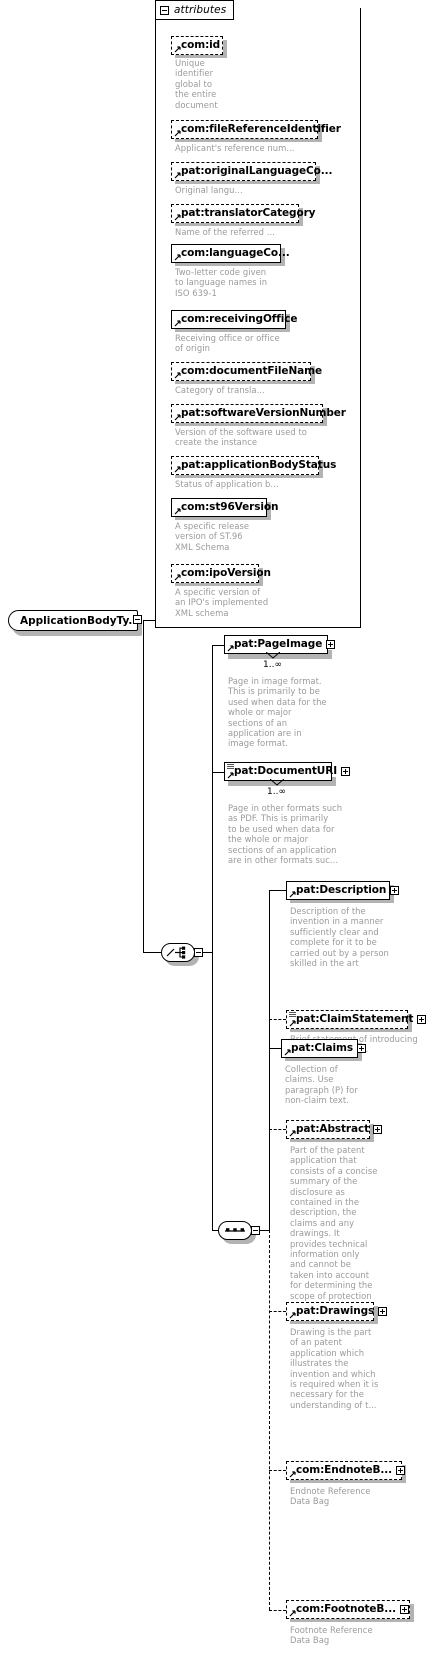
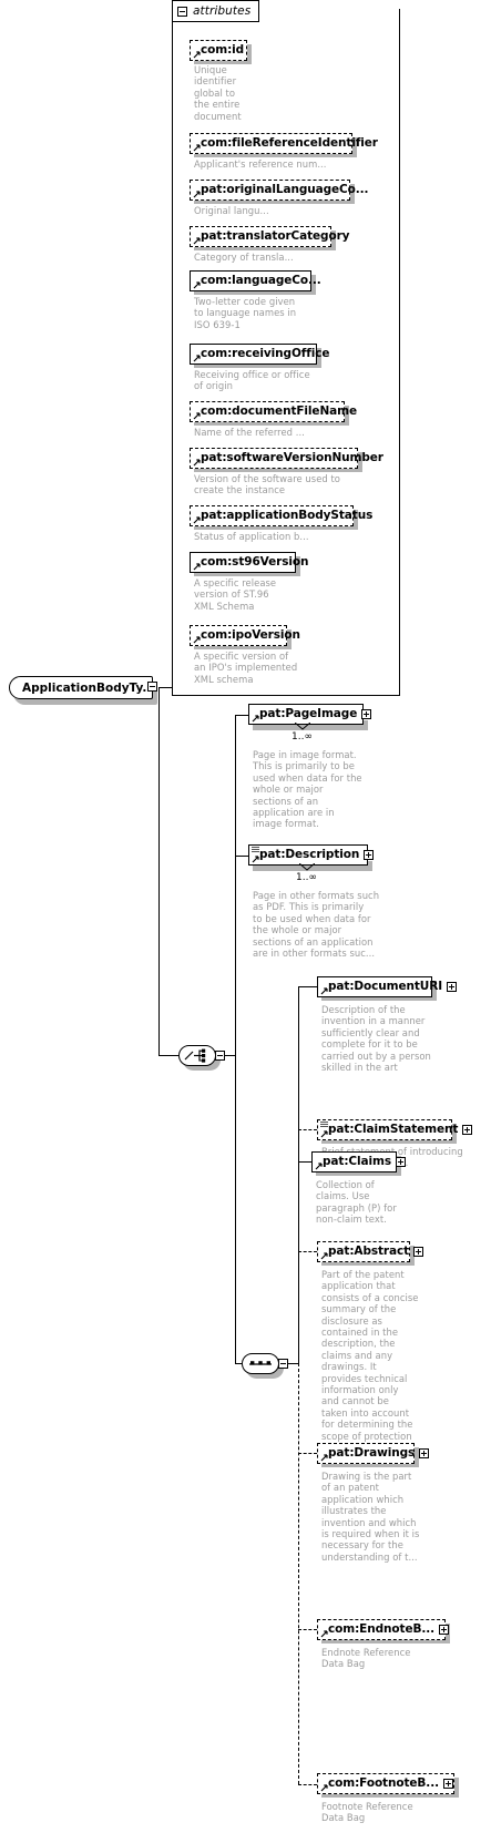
  attributes
  com:id
  Unique
  identifier
  global to
  the entire
  document
  com:fileReferenceIdentifier
  Applicant's reference num...
  pat:originalLanguageCo...
  Original langu...
  pat:translatorCategory
- Name of the referred ...
+ Category of transla...
  com:languageCo...
  Two-letter code given
  to language names in
  ISO 639-1
  com:receivingOffice
  Receiving office or office
  of origin
  com:documentFileName
- Category of transla...
+ Name of the referred ...
  pat:softwareVersionNumber
  Version of the software used to
  create the instance
  pat:applicationBodyStatus
  Status of application b...
  com:st96Version
  A specific release
  version of ST.96
  XML Schema
  com:ipoVersion
  A specific version of
  an IPO's implemented
  XML schema
  ApplicationBodyTy.
  pat:PageImage
  1..∞
  Page in image format.
  This is primarily to be
  used when data for the
  whole or major
  sections of an
  application are in
  image format.
- pat:DocumentURI
+ pat:Description
  1..∞
  Page in other formats such
  as PDF. This is primarily
  to be used when data for
  the whole or major
  sections of an application
  are in other formats suc...
- pat:Description
+ pat:DocumentURI
  Description of the
  invention in a manner
  sufficiently clear and
  complete for it to be
  carried out by a person
  skilled in the art
  pat:ClaimStatement
  pat:Claims
  Collection of
  claims. Use
  paragraph (P) for
  non-claim text.
  pat:Abstract
  Part of the patent
  application that
  consists of a concise
  summary of the
  disclosure as
  contained in the
  description, the
  claims and any
  drawings. It
  provides technical
  information only
  and cannot be
  taken into account
  for determining the
  scope of protection
  pat:Drawings
  Drawing is the part
  of an patent
  application which
  illustrates the
  invention and which
  is required when it is
  necessary for the
  understanding of t...
  com:EndnoteB...
  Endnote Reference
  Data Bag
  com:FootnoteB...
  Footnote Reference
  Data Bag
